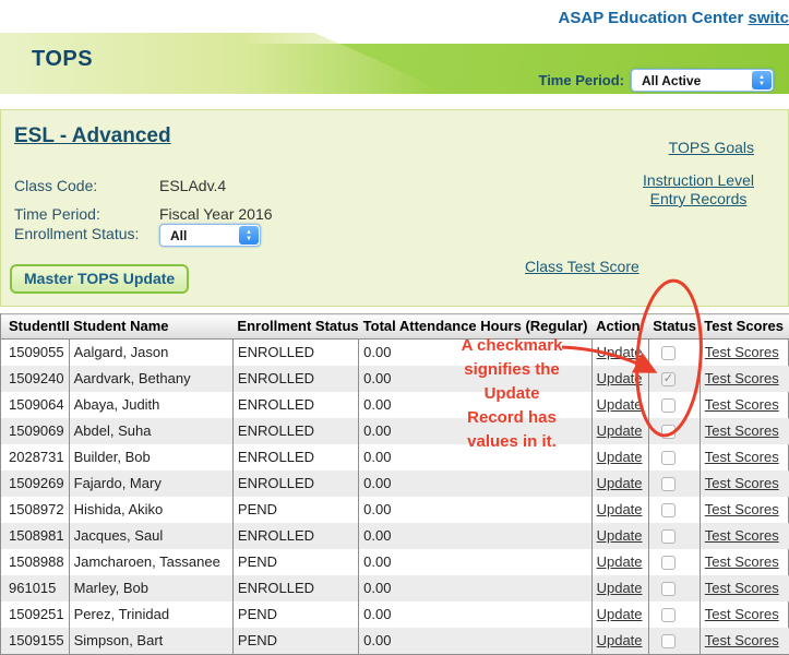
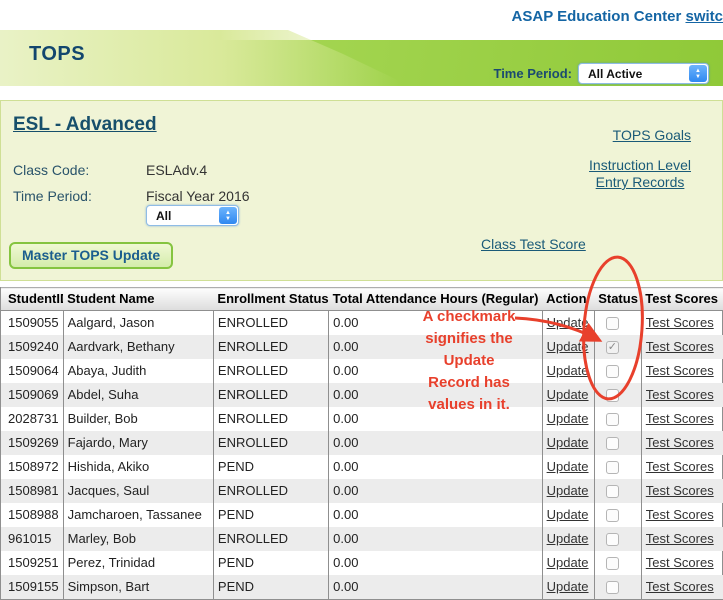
  ASAP Education Center switc
  TOPS
  Time Period:
  All Active
  ESL - Advanced
  TOPS Goals
  Instruction Level
  Entry Records
  Class Test Score
  Class Code:
  ESLAdv.4
  Time Period:
  Fiscal Year 2016
- Enrollment Status:
  All
  Master TOPS Update
  StudentI	Student Name	Enrollment Status	Total Attendance Hours (Regular)	Action	Status	Test Scores
  1509055	Aalgard, Jason	ENROLLED	0.00	pdat		Test Scores
  1509240	Aardvark, Bethany	ENROLLED	0.00	Updat		Test Scores
  1509064	Abaya, Judith	ENROLLED	0.00	Update		Test Scores
  1509069	Abdel, Suha	ENROLLED	0.00	Update		Test Scores
  2028731	Builder, Bob	ENROLLED	0.00	Update		Test Scores
  1509269	Fajardo, Mary	ENROLLED	0.00	Update		Test Scores
  1508972	Hishida, Akiko	PEND	0.00	Update		Test Scores
  1508981	Jacques, Saul	ENROLLED	0.00	Update		Test Scores
  1508988	Jamcharoen, Tassanee	PEND	0.00	Update		Test Scores
  961015	Marley, Bob	ENROLLED	0.00	Update		Test Scores
  1509251	Perez, Trinidad	PEND	0.00	Update		Test Scores
  1509155	Simpson, Bart	PEND	0.00	Update		Test Scores
  A checkmark
  signifies the
  Update
  Record has
  values in it.
